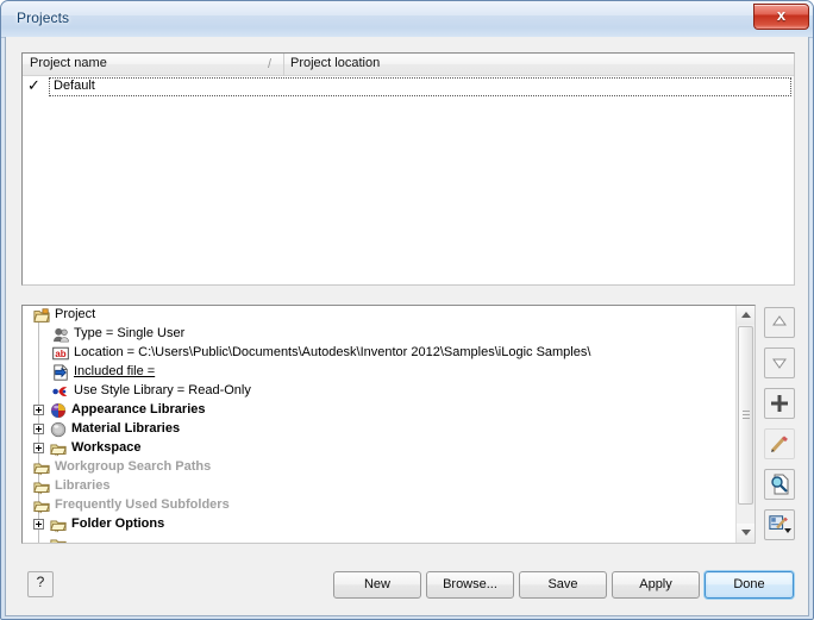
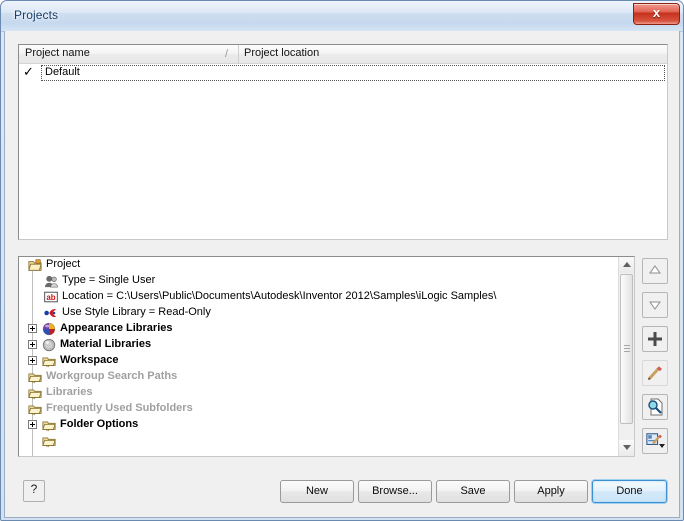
  Projects
  x
  Project name
  /
  Project location
  ✓
  Default
  Project
  Type = Single User
  ab
  Location = C:\Users\Public\Documents\Autodesk\Inventor 2012\Samples\iLogic Samples\
- Included file =
  Use Style Library = Read-Only
  Appearance Libraries
  Material Libraries
  Workspace
  Workgroup Search Paths
  Libraries
  Frequently Used Subfolders
  Folder Options
  ?
  New
  Browse...
  Save
  Apply
  Done
